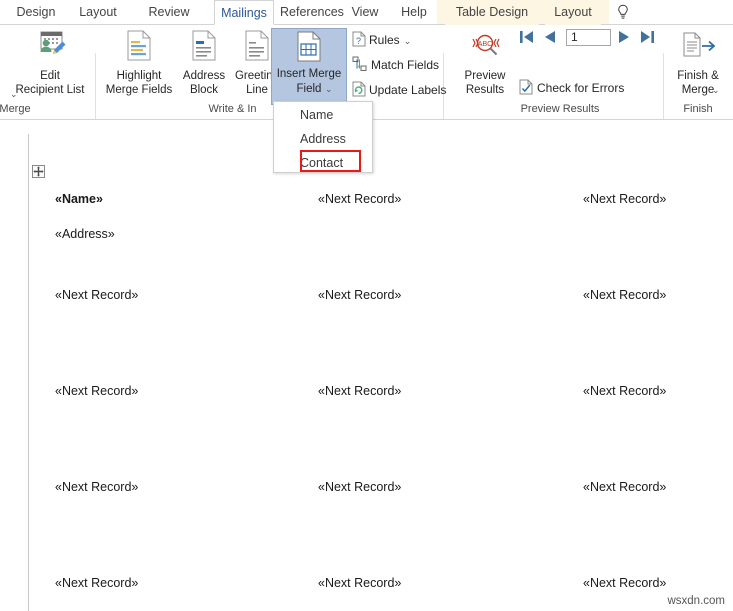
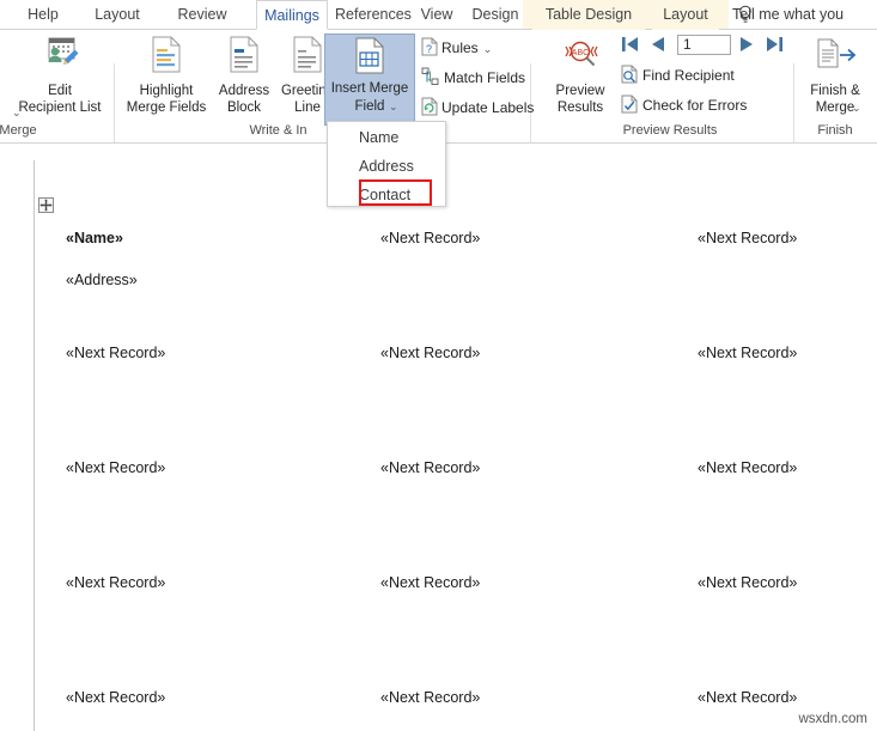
- Design
+ Help
  Layout
  Review
  Mailings
  References
  View
- Help
+ Design
  Table Design
  Layout
+ Tell me what you
  ⌄
  Edit
  Recipient List
  Merge
  Highlight
  Merge Fields
  Address
  Block
  Greetin
  Line
  Insert Merge
  Field
  ⌄
  ?
  Rules ⌄
  Match Fields
  Update Labels
  Write & In
  Preview
  Results
  1
+ Find Recipient
  Check for Errors
  Preview Results
  Finish &
  Merge
  ⌄
  Finish
  «Name»
  «Next Record»
  «Next Record»
  «Address»
  «Next Record»
  «Next Record»
  «Next Record»
  «Next Record»
  «Next Record»
  «Next Record»
  «Next Record»
  «Next Record»
  «Next Record»
  «Next Record»
  «Next Record»
  «Next Record»
  wsxdn.com
  Name
  Address
  Contact
